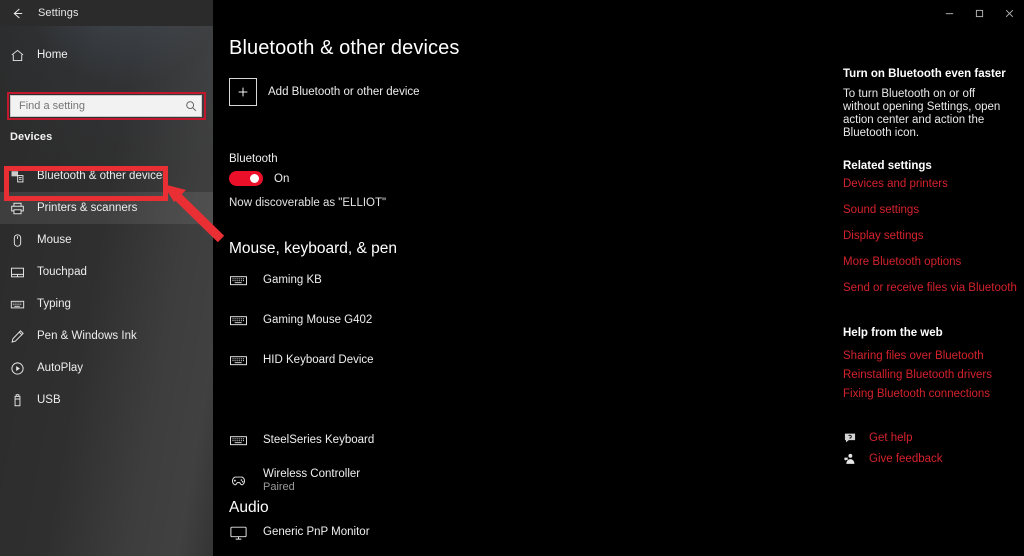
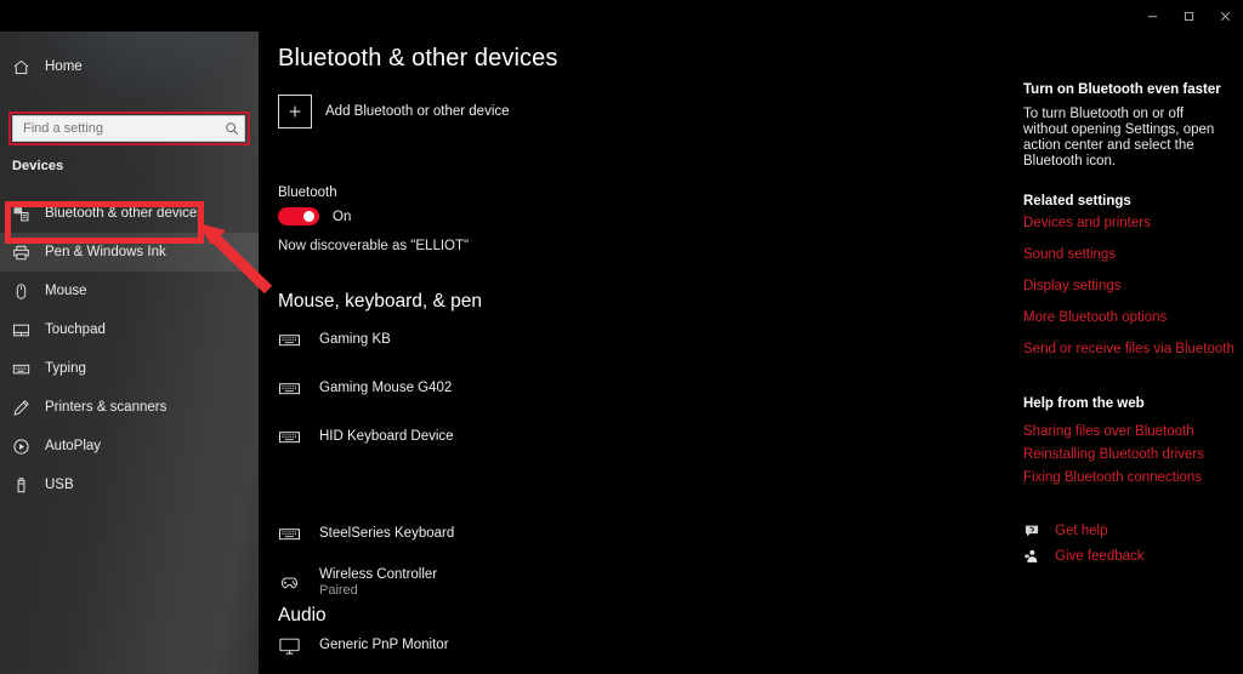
- Settings
  Home
  Find a setting
  Devices
  Bluetooth & other devices
- Printers & scanners
+ Pen & Windows Ink
  Mouse
  Touchpad
  Typing
- Pen & Windows Ink
+ Printers & scanners
  AutoPlay
  USB
  Bluetooth & other devices
  Add Bluetooth or other device
  Bluetooth
  On
  Now discoverable as "ELLIOT"
  Mouse, keyboard, & pen
  Gaming KB
  Gaming Mouse G402
  HID Keyboard Device
  SteelSeries Keyboard
  Wireless Controller
  Paired
  Audio
  Generic PnP Monitor
  Turn on Bluetooth even faster
- To turn Bluetooth on or off without opening Settings, open action center and action the Bluetooth icon.
+ To turn Bluetooth on or off without opening Settings, open action center and select the Bluetooth icon.
  Related settings
  Devices and printers
  Sound settings
  Display settings
  More Bluetooth options
  Send or receive files via Bluetooth
  Help from the web
  Sharing files over Bluetooth
  Reinstalling Bluetooth drivers
  Fixing Bluetooth connections
  Get help
  Give feedback
